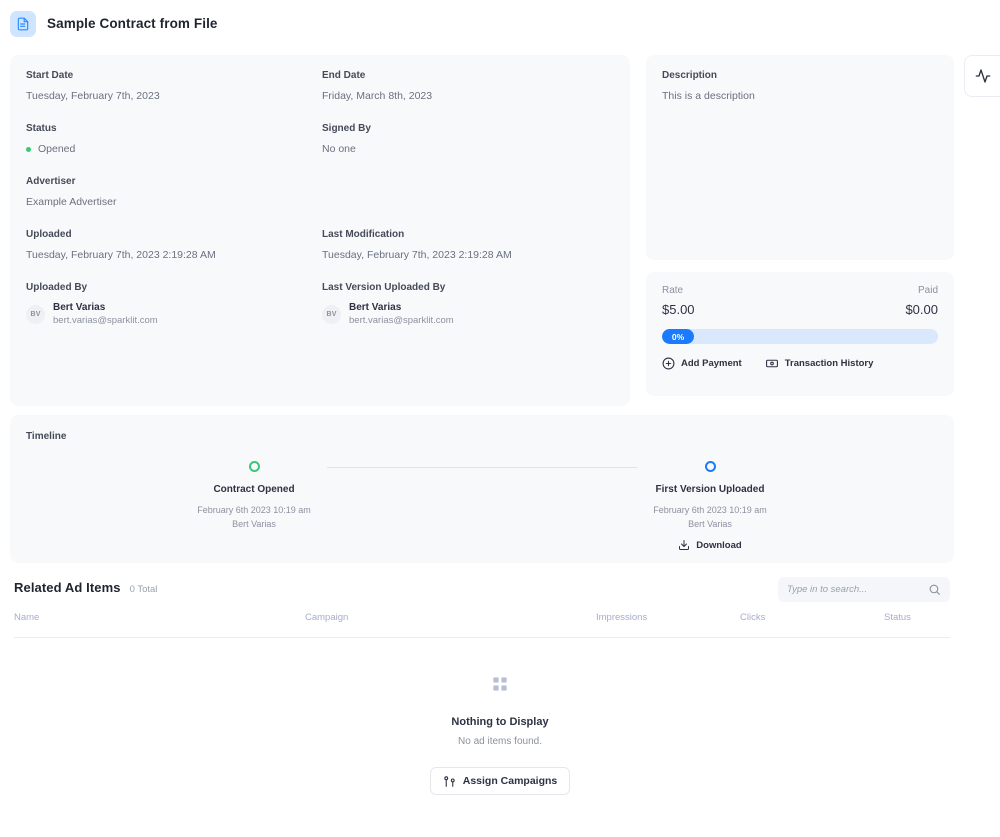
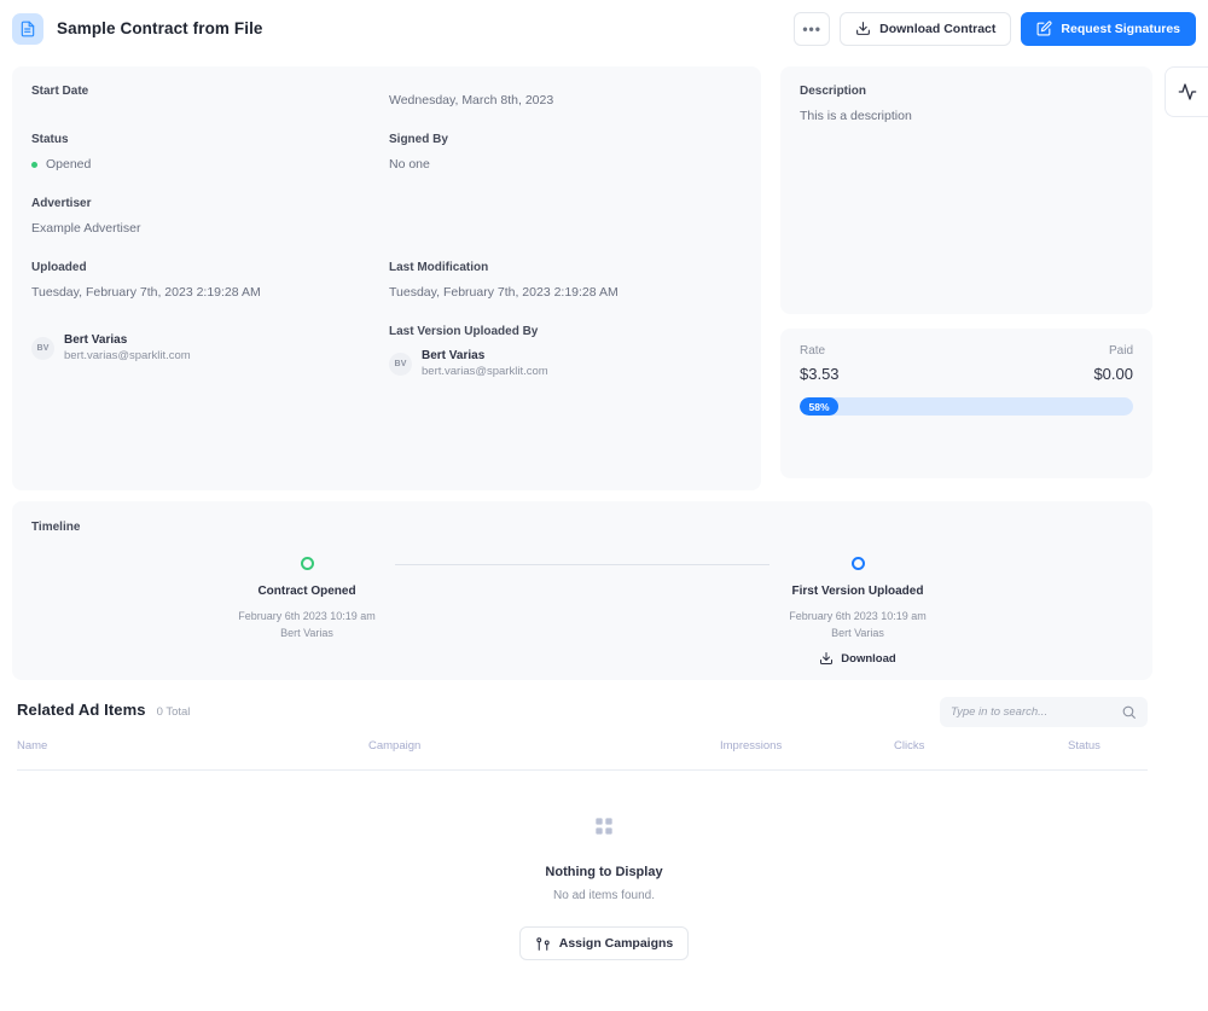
  Sample Contract from File
+ •••
+ Download Contract
+ Request Signatures
  Start Date
- Tuesday, February 7th, 2023
- End Date
- Friday, March 8th, 2023
+ Wednesday, March 8th, 2023
  Status
  Opened
  Signed By
  No one
  Advertiser
  Example Advertiser
  Uploaded
  Tuesday, February 7th, 2023 2:19:28 AM
  Last Modification
  Tuesday, February 7th, 2023 2:19:28 AM
- Uploaded By
  Bert Varias
  bert.varias@sparklit.com
  Last Version Uploaded By
  Bert Varias
  bert.varias@sparklit.com
  Description
  This is a description
  Rate
  Paid
- $5.00
+ $3.53
  $0.00
- 0%
+ 58%
- Add Payment
- Transaction History
  Timeline
  Contract Opened
  February 6th 2023 10:19 am
  Bert Varias
  First Version Uploaded
  February 6th 2023 10:19 am
  Bert Varias
  Download
  Related Ad Items
  0 Total
  Type in to search...
  Name
  Campaign
  Impressions
  Clicks
  Status
  Nothing to Display
  No ad items found.
  Assign Campaigns
